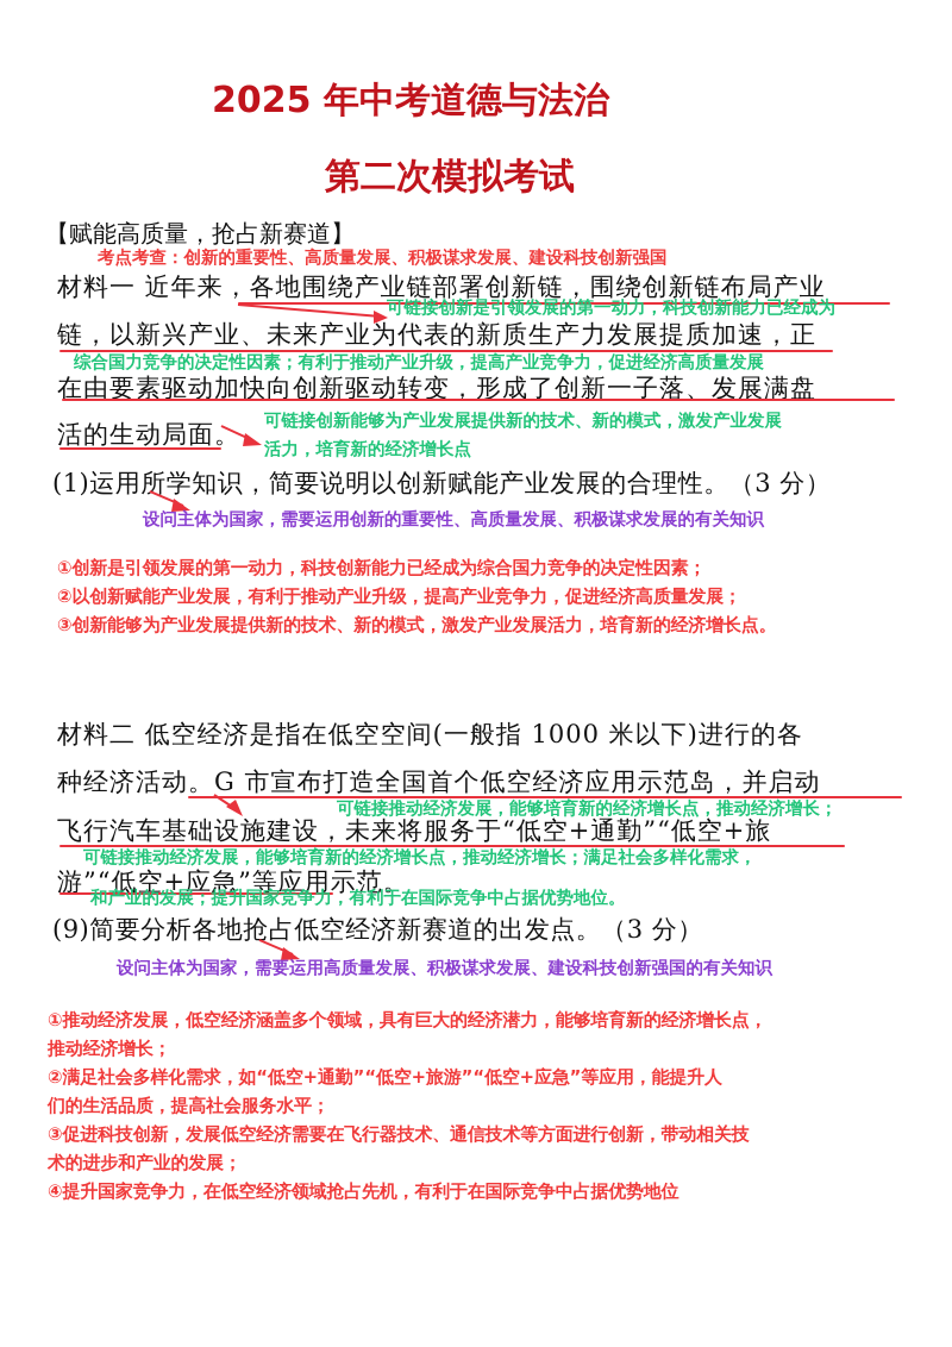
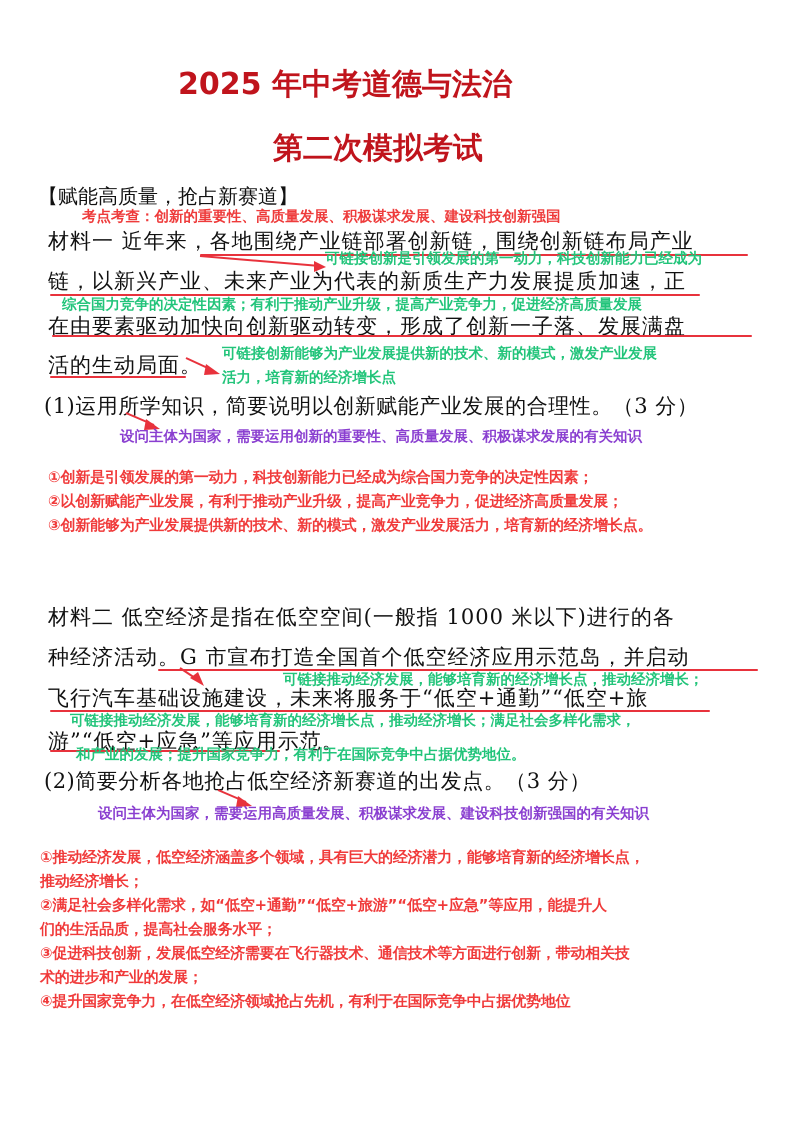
  2025 年中考道德与法治
  第二次模拟考试
  【赋能高质量，抢占新赛道】
  考点考查：创新的重要性、高质量发展、积极谋求发展、建设科技创新强国
  材料一 近年来，各地围绕产业链部署创新链，围绕创新链布局产业
  可链接创新是引领发展的第一动力，科技创新能力已经成为
  链，以新兴产业、未来产业为代表的新质生产力发展提质加速，正
  综合国力竞争的决定性因素；有利于推动产业升级，提高产业竞争力，促进经济高质量发展
  在由要素驱动加快向创新驱动转变，形成了创新一子落、发展满盘
  活的生动局面。
  可链接创新能够为产业发展提供新的技术、新的模式，激发产业发展
  活力，培育新的经济增长点
  (1)运用所学知识，简要说明以创新赋能产业发展的合理性。（3 分）
  设问主体为国家，需要运用创新的重要性、高质量发展、积极谋求发展的有关知识
  ①创新是引领发展的第一动力，科技创新能力已经成为综合国力竞争的决定性因素；
  ②以创新赋能产业发展，有利于推动产业升级，提高产业竞争力，促进经济高质量发展；
  ③创新能够为产业发展提供新的技术、新的模式，激发产业发展活力，培育新的经济增长点。
  材料二 低空经济是指在低空空间(一般指 1000 米以下)进行的各
  种经济活动。G 市宣布打造全国首个低空经济应用示范岛，并启动
  可链接推动经济发展，能够培育新的经济增长点，推动经济增长；
  飞行汽车基础设施建设，未来将服务于“低空+通勤”“低空+旅
  可链接推动经济发展，能够培育新的经济增长点，推动经济增长；满足社会多样化需求，
  游”“低空+应急”等应用示范。
  和产业的发展；提升国家竞争力，有利于在国际竞争中占据优势地位。
- (9)简要分析各地抢占低空经济新赛道的出发点。（3 分）
+ (2)简要分析各地抢占低空经济新赛道的出发点。（3 分）
  设问主体为国家，需要运用高质量发展、积极谋求发展、建设科技创新强国的有关知识
  ①推动经济发展，低空经济涵盖多个领域，具有巨大的经济潜力，能够培育新的经济增长点，
  推动经济增长；
  ②满足社会多样化需求，如“低空+通勤”“低空+旅游”“低空+应急”等应用，能提升人
  们的生活品质，提高社会服务水平；
  ③促进科技创新，发展低空经济需要在飞行器技术、通信技术等方面进行创新，带动相关技
  术的进步和产业的发展；
  ④提升国家竞争力，在低空经济领域抢占先机，有利于在国际竞争中占据优势地位
